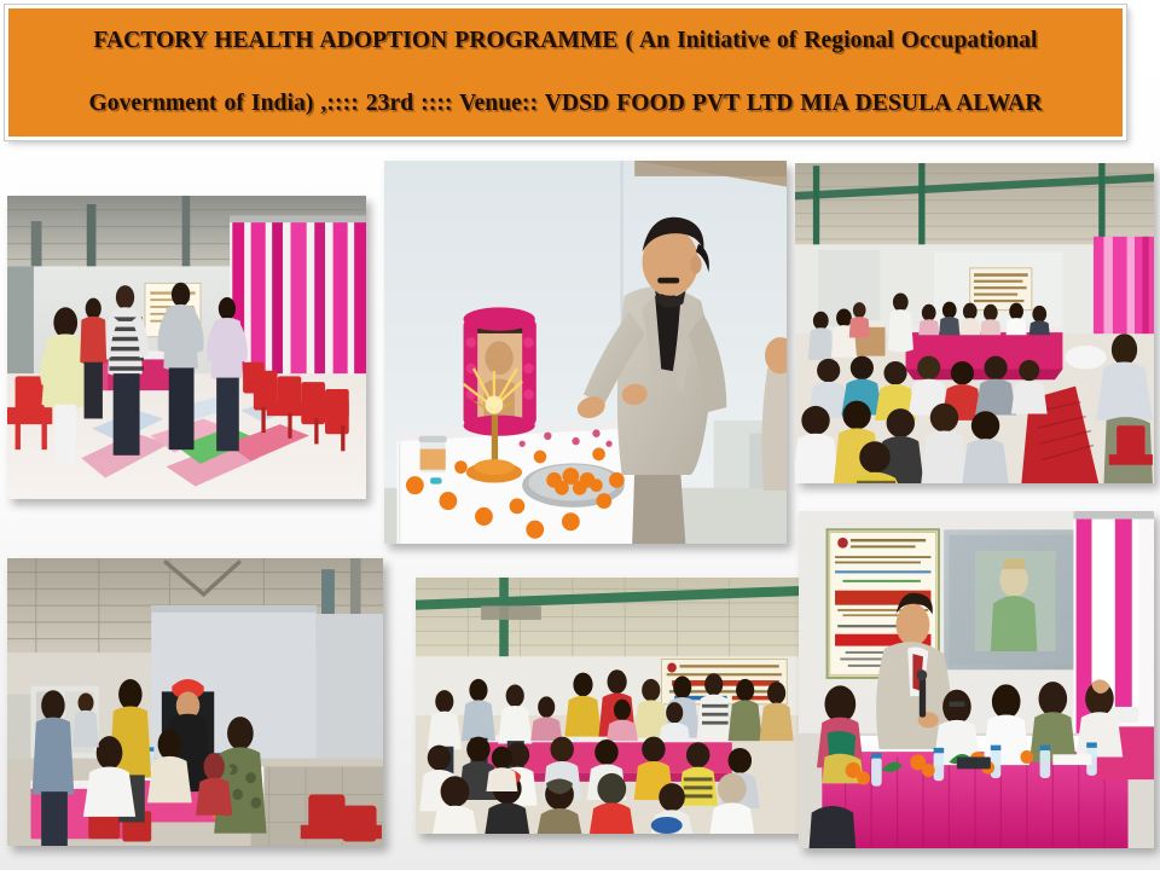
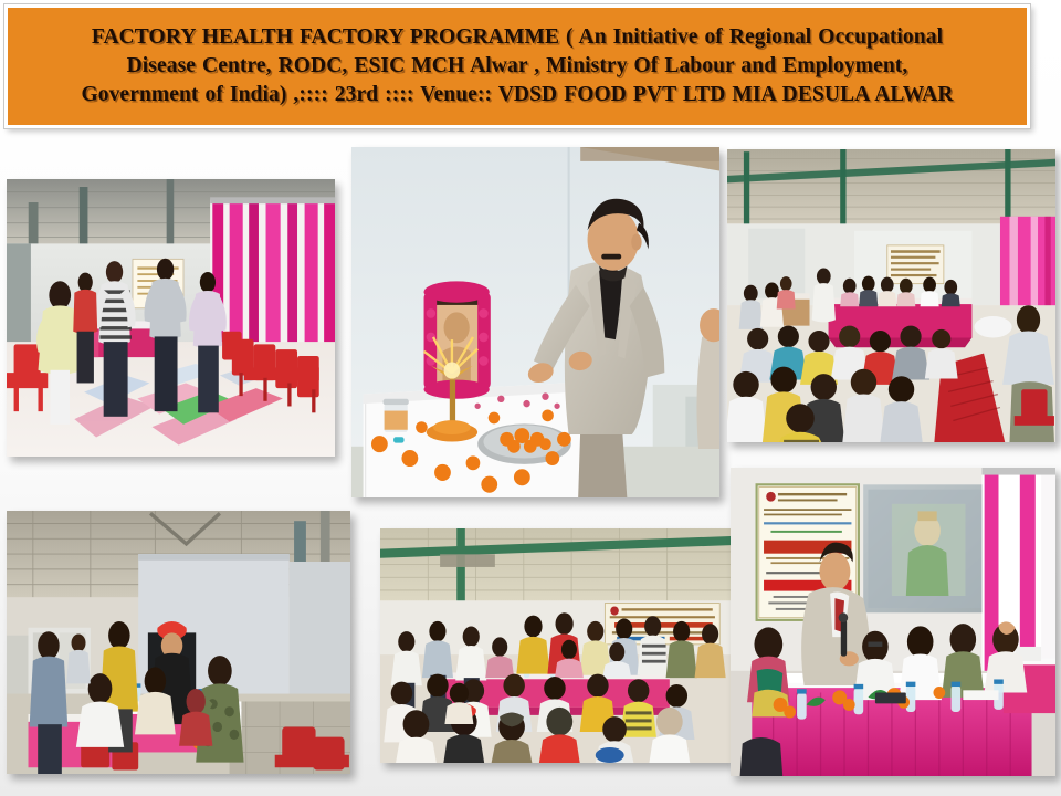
- FACTORY HEALTH ADOPTION PROGRAMME ( An Initiative of Regional Occupational
+ FACTORY HEALTH FACTORY PROGRAMME ( An Initiative of Regional Occupational
+ Disease Centre, RODC, ESIC MCH Alwar , Ministry Of Labour and Employment,
  Government of India) ,:::: 23rd :::: Venue:: VDSD FOOD PVT LTD MIA DESULA ALWAR
